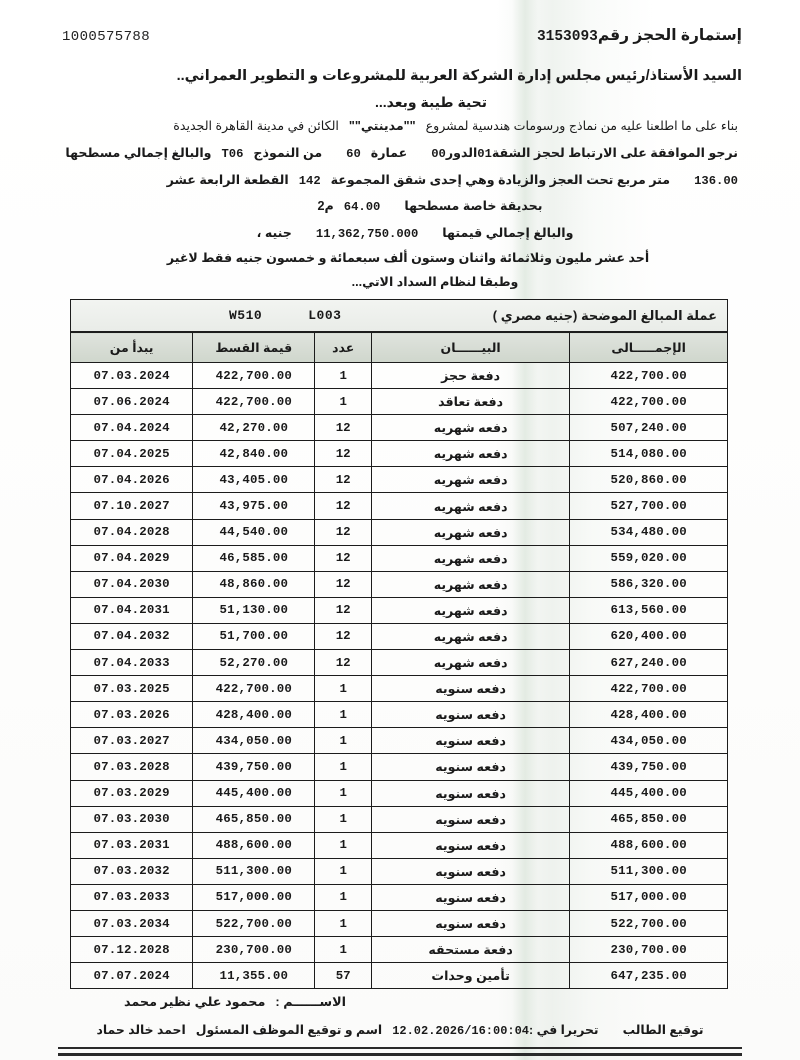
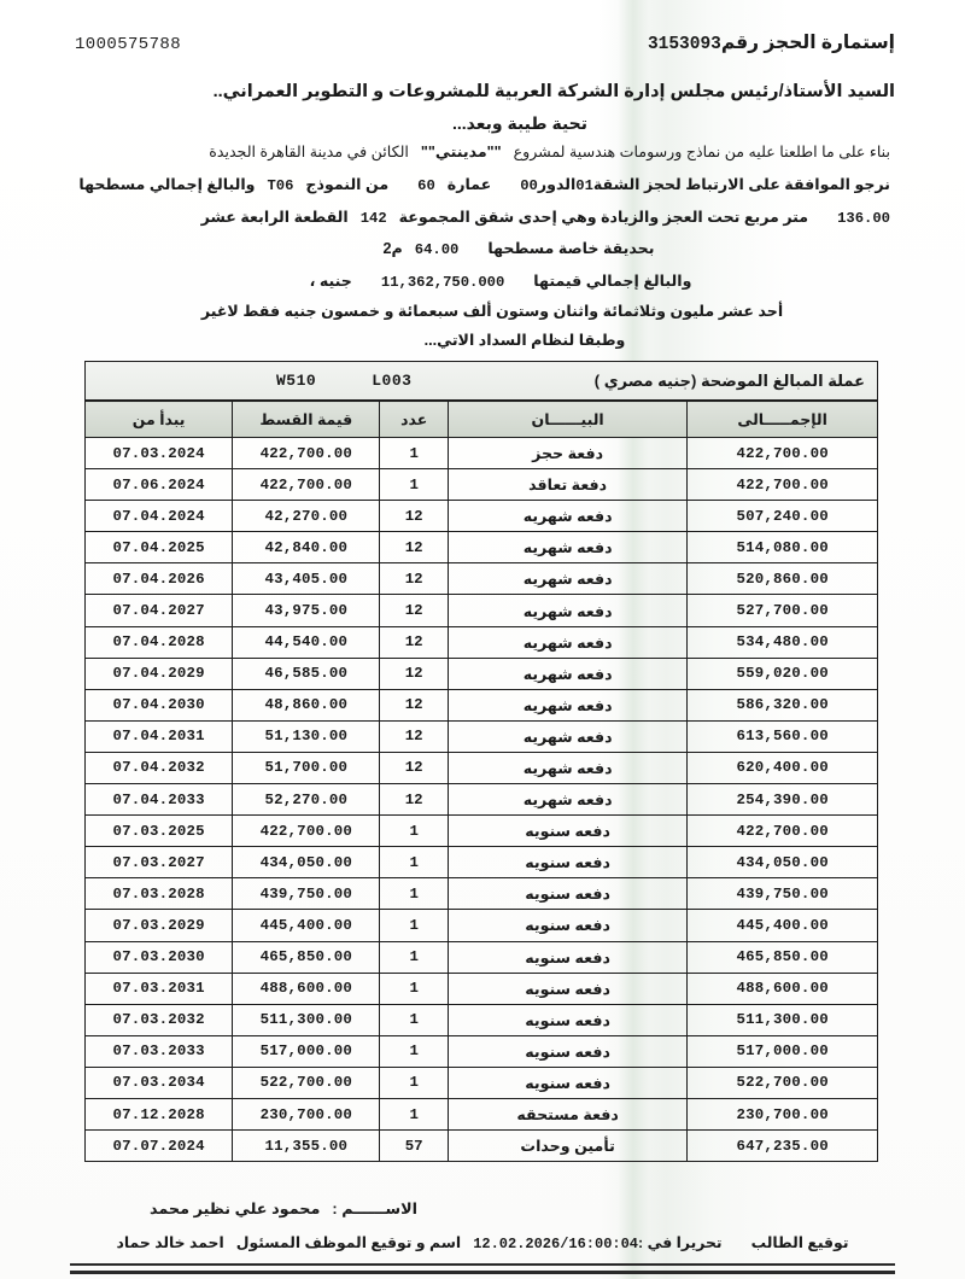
  إستمارة الحجز رقم3153093
  1000575788
  السيد الأستاذ/رئيس مجلس إدارة الشركة العربية للمشروعات و التطوير العمراني..
  تحية طيبة وبعد...
  بناء على ما اطلعنا عليه من نماذج ورسومات هندسية لمشروع""مدينتي""الكائن في مدينة القاهرة الجديدة
  نرجو الموافقة على الارتباط لحجز الشقة01الدور00عمارة60من النموذجT06والبالغ إجمالي مسطحها
  136.00متر مربع تحت العجز والزيادة وهي إحدى شقق المجموعة142القطعة الرابعة عشر
  بحديقة خاصة مسطحها64.00م2
  والبالغ إجمالي قيمتها11,362,750.000جنيه ،
  أحد عشر مليون وثلاثمائة واثنان وستون ألف سبعمائة و خمسون جنيه فقط لاغير
  وطبقا لنظام السداد الاتي...
  عملة المبالغ الموضحة (جنيه مصري )
  L003
  W510
  الإجمـــــالى	البيــــــان	عدد	قيمة القسط	يبدأ من
  422,700.00	دفعة حجز	1	422,700.00	07.03.2024
  422,700.00	دفعة تعاقد	1	422,700.00	07.06.2024
  507,240.00	دفعه شهريه	12	42,270.00	07.04.2024
  514,080.00	دفعه شهريه	12	42,840.00	07.04.2025
  520,860.00	دفعه شهريه	12	43,405.00	07.04.2026
- 527,700.00	دفعه شهريه	12	43,975.00	07.10.2027
+ 527,700.00	دفعه شهريه	12	43,975.00	07.04.2027
  534,480.00	دفعه شهريه	12	44,540.00	07.04.2028
  559,020.00	دفعه شهريه	12	46,585.00	07.04.2029
  586,320.00	دفعه شهريه	12	48,860.00	07.04.2030
  613,560.00	دفعه شهريه	12	51,130.00	07.04.2031
  620,400.00	دفعه شهريه	12	51,700.00	07.04.2032
- 627,240.00	دفعه شهريه	12	52,270.00	07.04.2033
+ 254,390.00	دفعه شهريه	12	52,270.00	07.04.2033
  422,700.00	دفعه سنويه	1	422,700.00	07.03.2025
- 428,400.00	دفعه سنويه	1	428,400.00	07.03.2026
  434,050.00	دفعه سنويه	1	434,050.00	07.03.2027
  439,750.00	دفعه سنويه	1	439,750.00	07.03.2028
  445,400.00	دفعه سنويه	1	445,400.00	07.03.2029
  465,850.00	دفعه سنويه	1	465,850.00	07.03.2030
  488,600.00	دفعه سنويه	1	488,600.00	07.03.2031
  511,300.00	دفعه سنويه	1	511,300.00	07.03.2032
  517,000.00	دفعه سنويه	1	517,000.00	07.03.2033
  522,700.00	دفعه سنويه	1	522,700.00	07.03.2034
  230,700.00	دفعة مستحقه	1	230,700.00	07.12.2028
  647,235.00	تأمين وحدات	57	11,355.00	07.07.2024
  الاســــــم :محمود علي نظير محمد
  توقيع الطالبتحريرا في :12.02.2026/16:00:04اسم و توقيع الموظف المسئولاحمد خالد حماد
